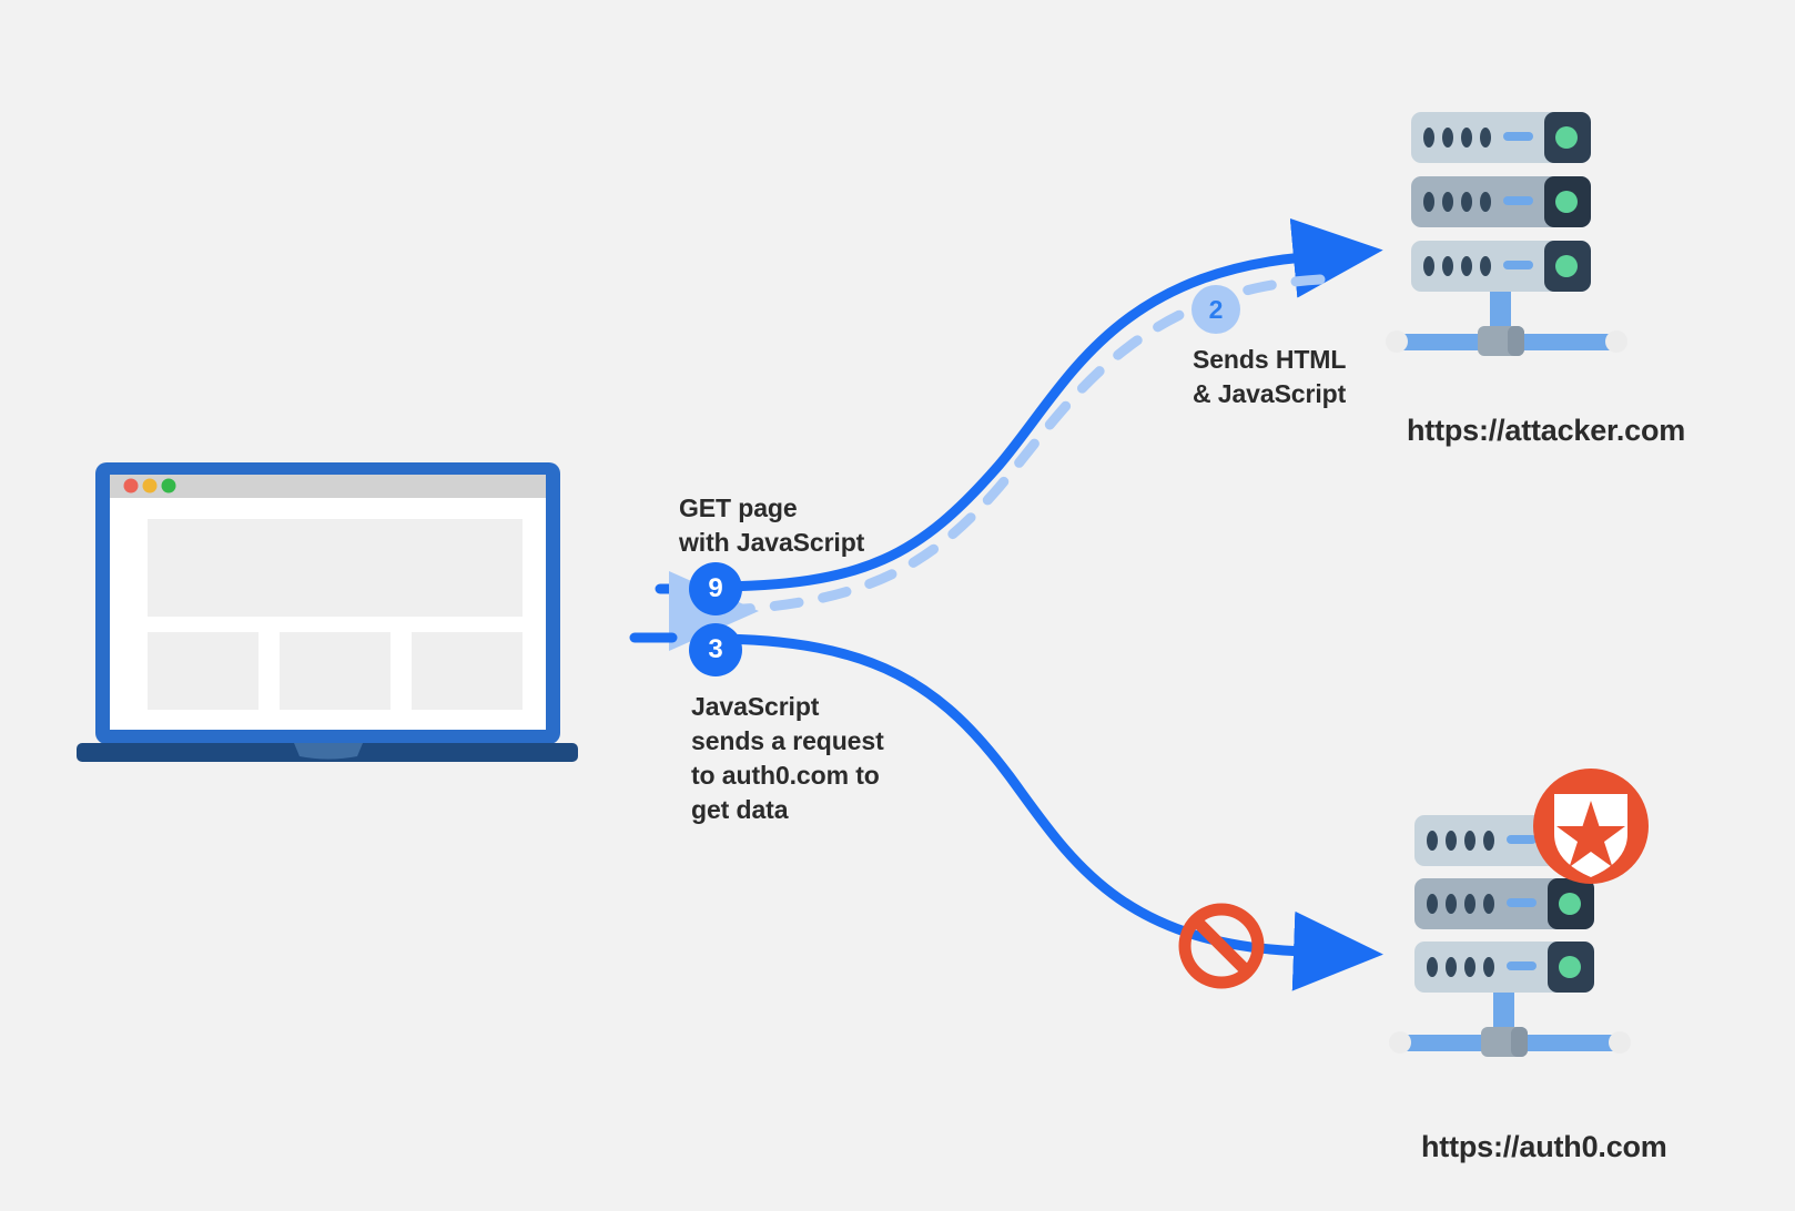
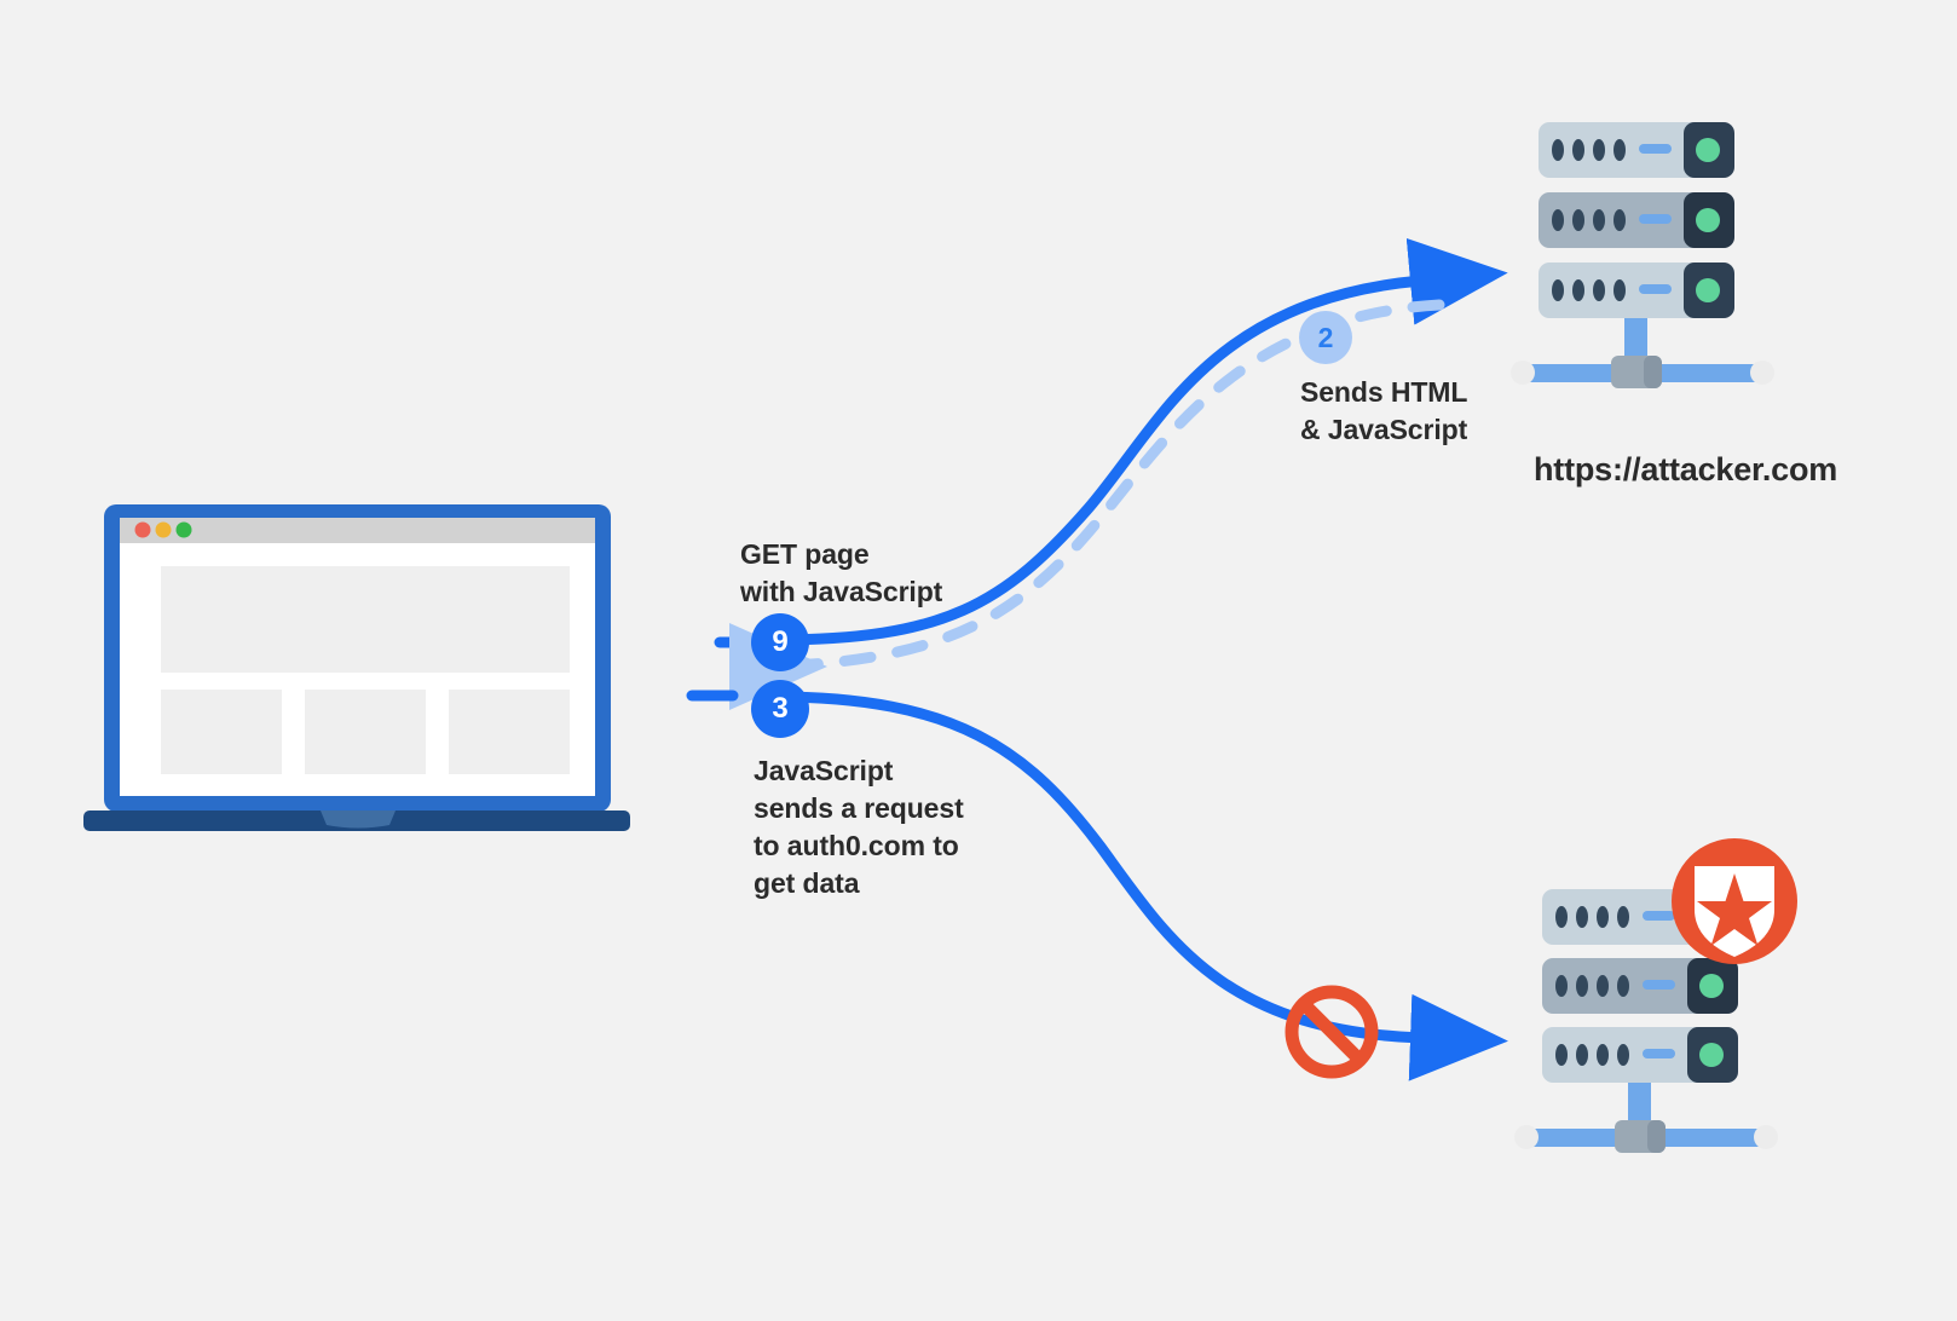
  9
  2
  3
  GET page
  with JavaScript
  Sends HTML
  & JavaScript
  JavaScript
  sends a request
  to auth0.com to
  get data
  https://attacker.com
- https://auth0.com
